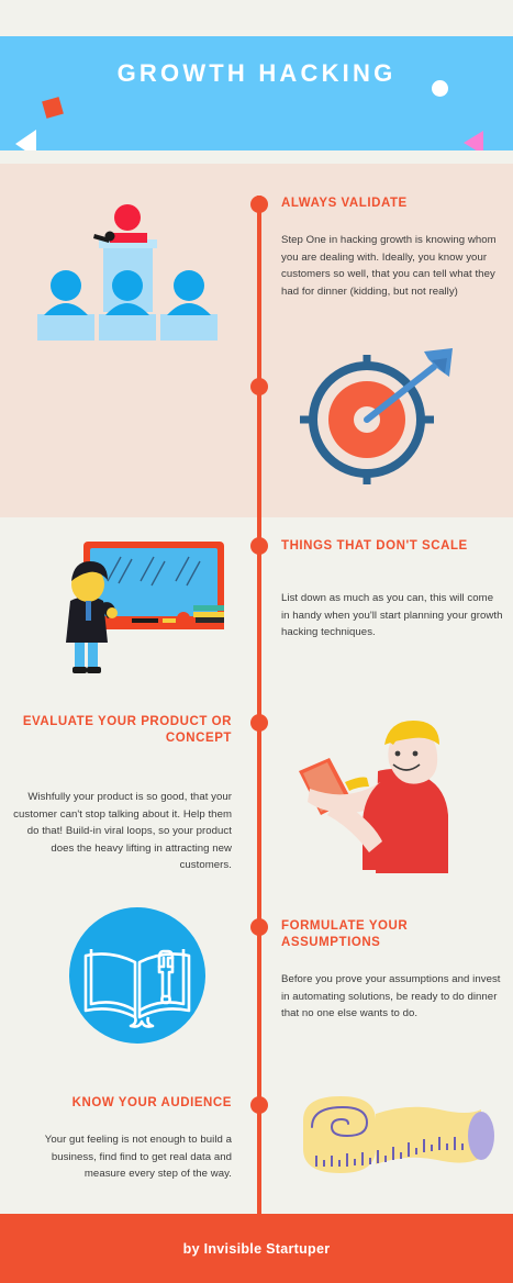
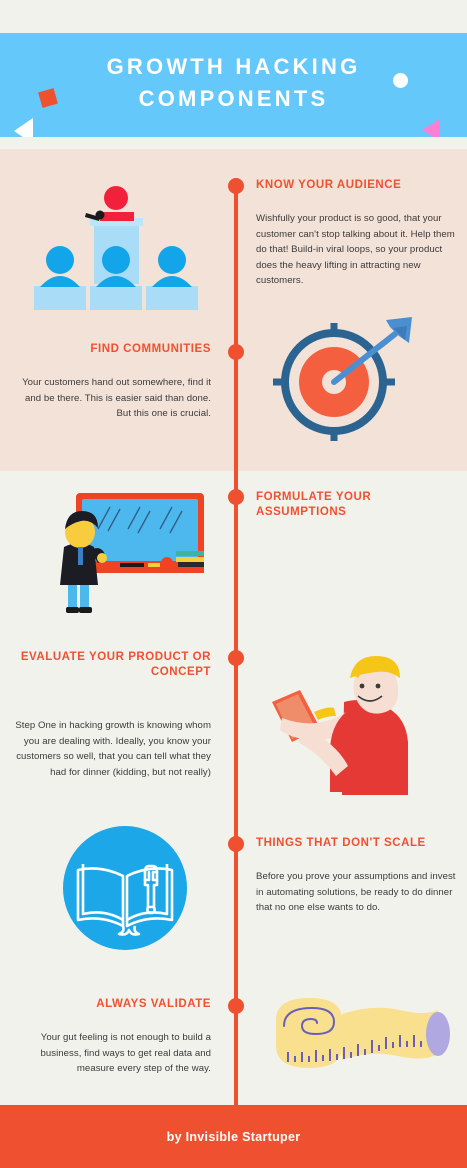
  GROWTH HACKING
+ COMPONENTS
- ALWAYS VALIDATE
+ KNOW YOUR AUDIENCE
- Step One in hacking growth is knowing whom you are dealing with. Ideally, you know your customers so well, that you can tell what they had for dinner (kidding, but not really)
+ Wishfully your product is so good, that your customer can't stop talking about it. Help them do that! Build-in viral loops, so your product does the heavy lifting in attracting new customers.
+ FIND COMMUNITIES
+ Your customers hand out somewhere, find it and be there. This is easier said than done. But this one is crucial.
- THINGS THAT DON'T SCALE
+ FORMULATE YOUR ASSUMPTIONS
- List down as much as you can, this will come in handy when you'll start planning your growth hacking techniques.
  EVALUATE YOUR PRODUCT OR CONCEPT
- Wishfully your product is so good, that your customer can't stop talking about it. Help them do that! Build-in viral loops, so your product does the heavy lifting in attracting new customers.
+ Step One in hacking growth is knowing whom you are dealing with. Ideally, you know your customers so well, that you can tell what they had for dinner (kidding, but not really)
- FORMULATE YOUR ASSUMPTIONS
+ THINGS THAT DON'T SCALE
  Before you prove your assumptions and invest in automating solutions, be ready to do dinner that no one else wants to do.
- KNOW YOUR AUDIENCE
+ ALWAYS VALIDATE
- Your gut feeling is not enough to build a business, find find to get real data and measure every step of the way.
+ Your gut feeling is not enough to build a business, find ways to get real data and measure every step of the way.
  by Invisible Startuper
